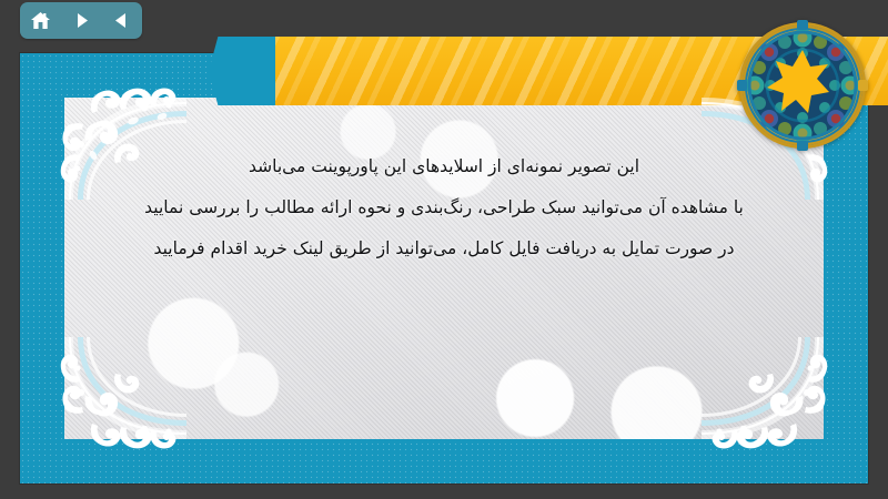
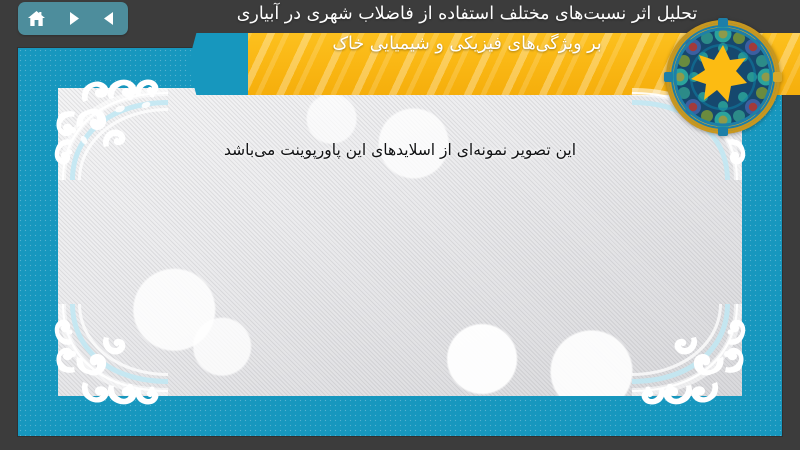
+ تحلیل اثر نسبت‌های مختلف استفاده از فاضلاب شهری در آبیاری بر ویژگی‌های فیزیکی و شیمیایی خاک
  این تصویر نمونه‌ای از اسلایدهای این پاورپوینت می‌باشد
- با مشاهده آن میتوانید سبک طراحی، رنگ‌بندی و نحوه ارائه مطالب را بررسی نمایید
- در صورت تمایل به دریافت فایل کامل، می‌توانید از طریق لینک خرید اقدام فرمایید
